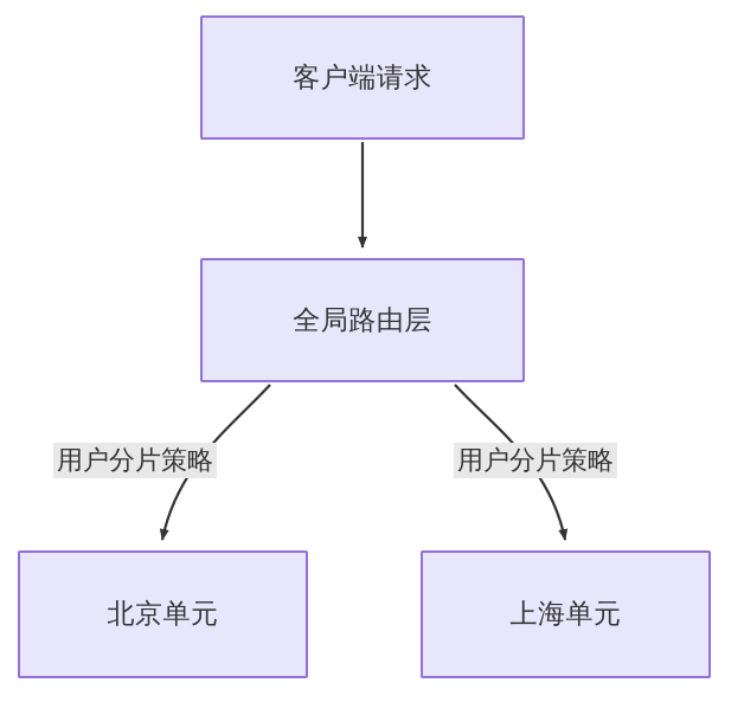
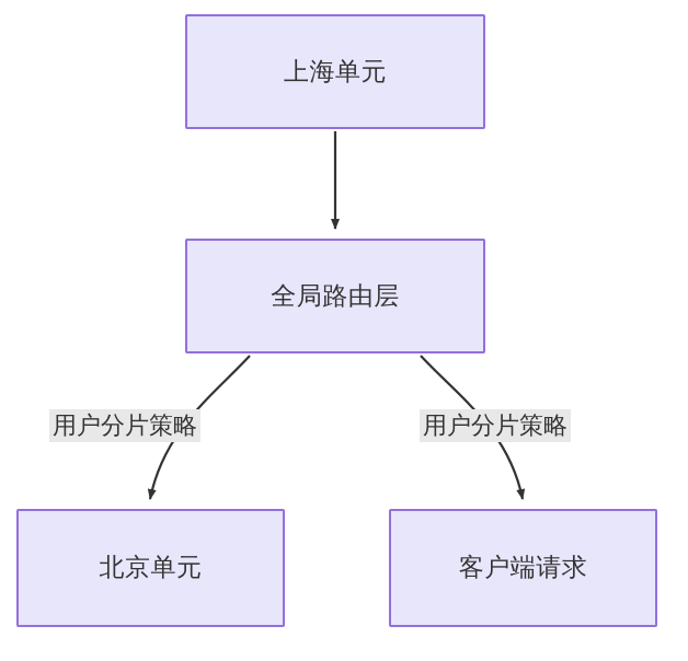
- 客户端请求
+ 上海单元
  全局路由层
  北京单元
- 上海单元
+ 客户端请求
  用户分片策略
  用户分片策略
